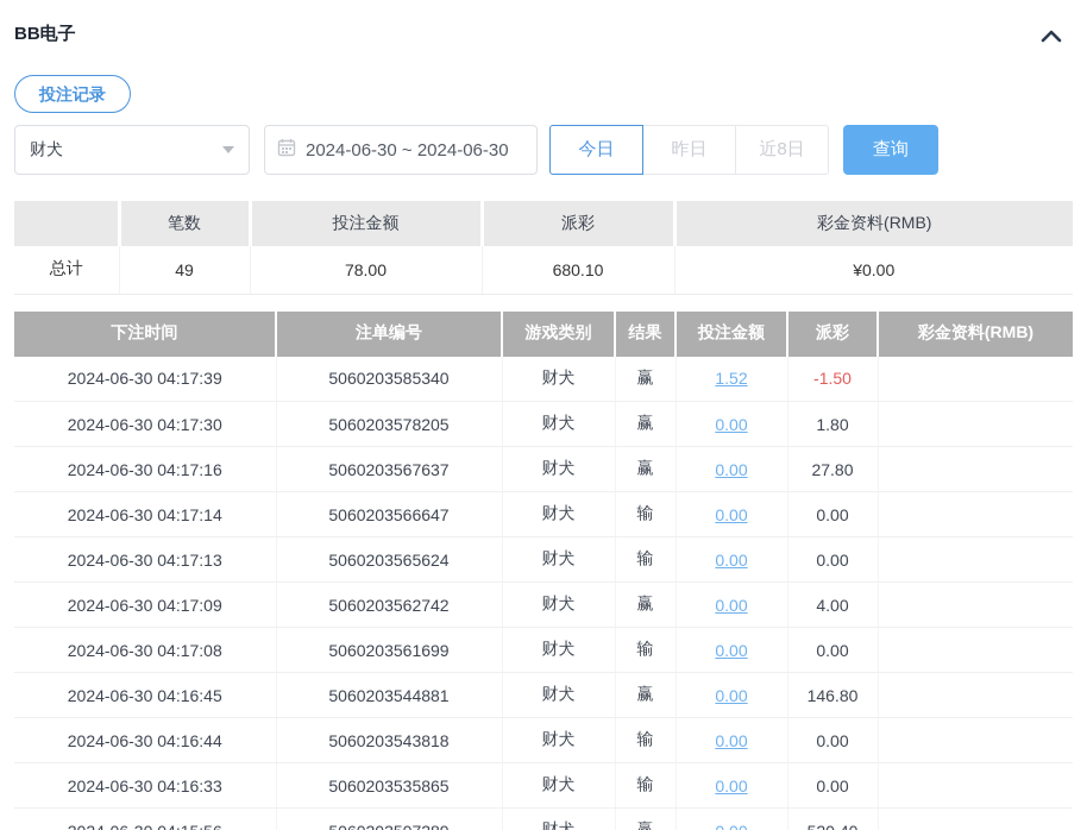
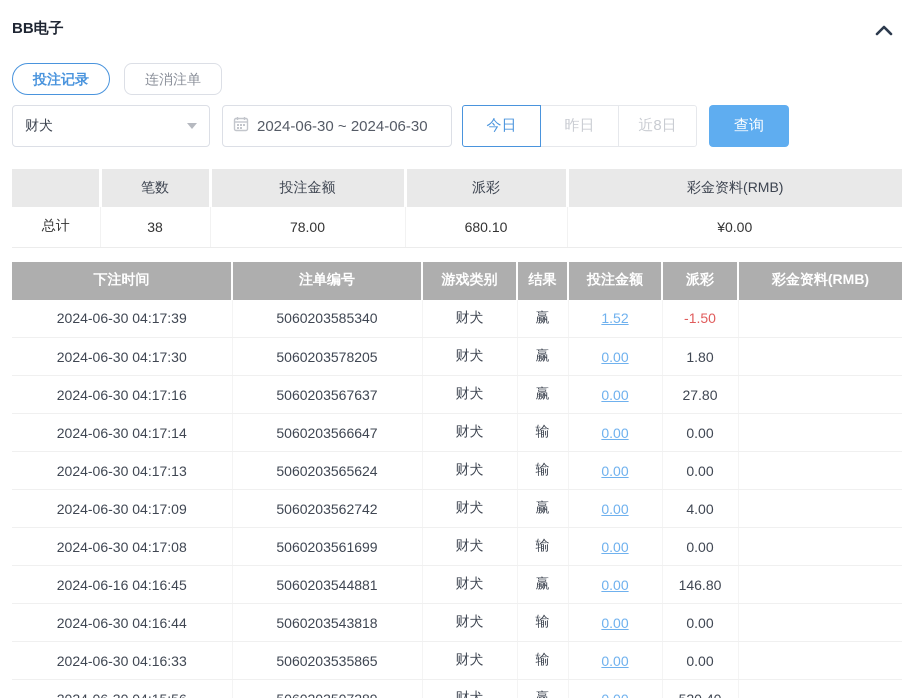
  BB电子
  投注记录
+ 连消注单
  财犬
  2024-06-30 ~ 2024-06-30
  今日
  昨日
  近8日
  查询
  	笔数	投注金额	派彩	彩金资料(RMB)
- 总计	49	78.00	680.10	¥0.00
+ 总计	38	78.00	680.10	¥0.00
  下注时间	注单编号	游戏类别	结果	投注金额	派彩	彩金资料(RMB)
  2024-06-30 04:17:39	5060203585340	财犬	赢	1.52	-1.50
  2024-06-30 04:17:30	5060203578205	财犬	赢	0.00	1.80
  2024-06-30 04:17:16	5060203567637	财犬	赢	0.00	27.80
  2024-06-30 04:17:14	5060203566647	财犬	输	0.00	0.00
  2024-06-30 04:17:13	5060203565624	财犬	输	0.00	0.00
  2024-06-30 04:17:09	5060203562742	财犬	赢	0.00	4.00
  2024-06-30 04:17:08	5060203561699	财犬	输	0.00	0.00
- 2024-06-30 04:16:45	5060203544881	财犬	赢	0.00	146.80
+ 2024-06-16 04:16:45	5060203544881	财犬	赢	0.00	146.80
  2024-06-30 04:16:44	5060203543818	财犬	输	0.00	0.00
  2024-06-30 04:16:33	5060203535865	财犬	输	0.00	0.00
